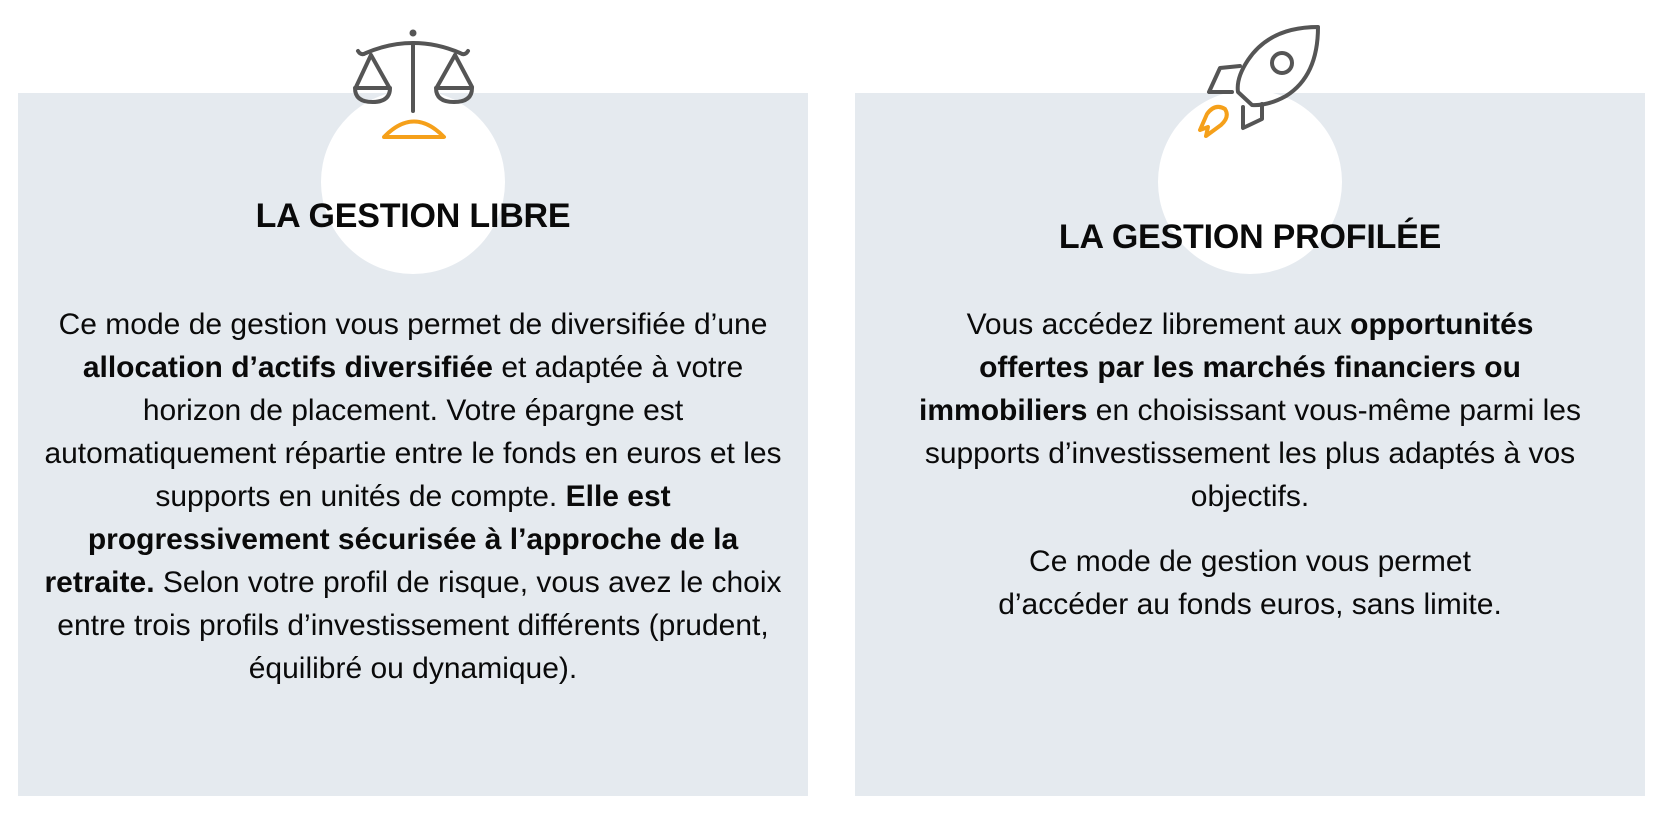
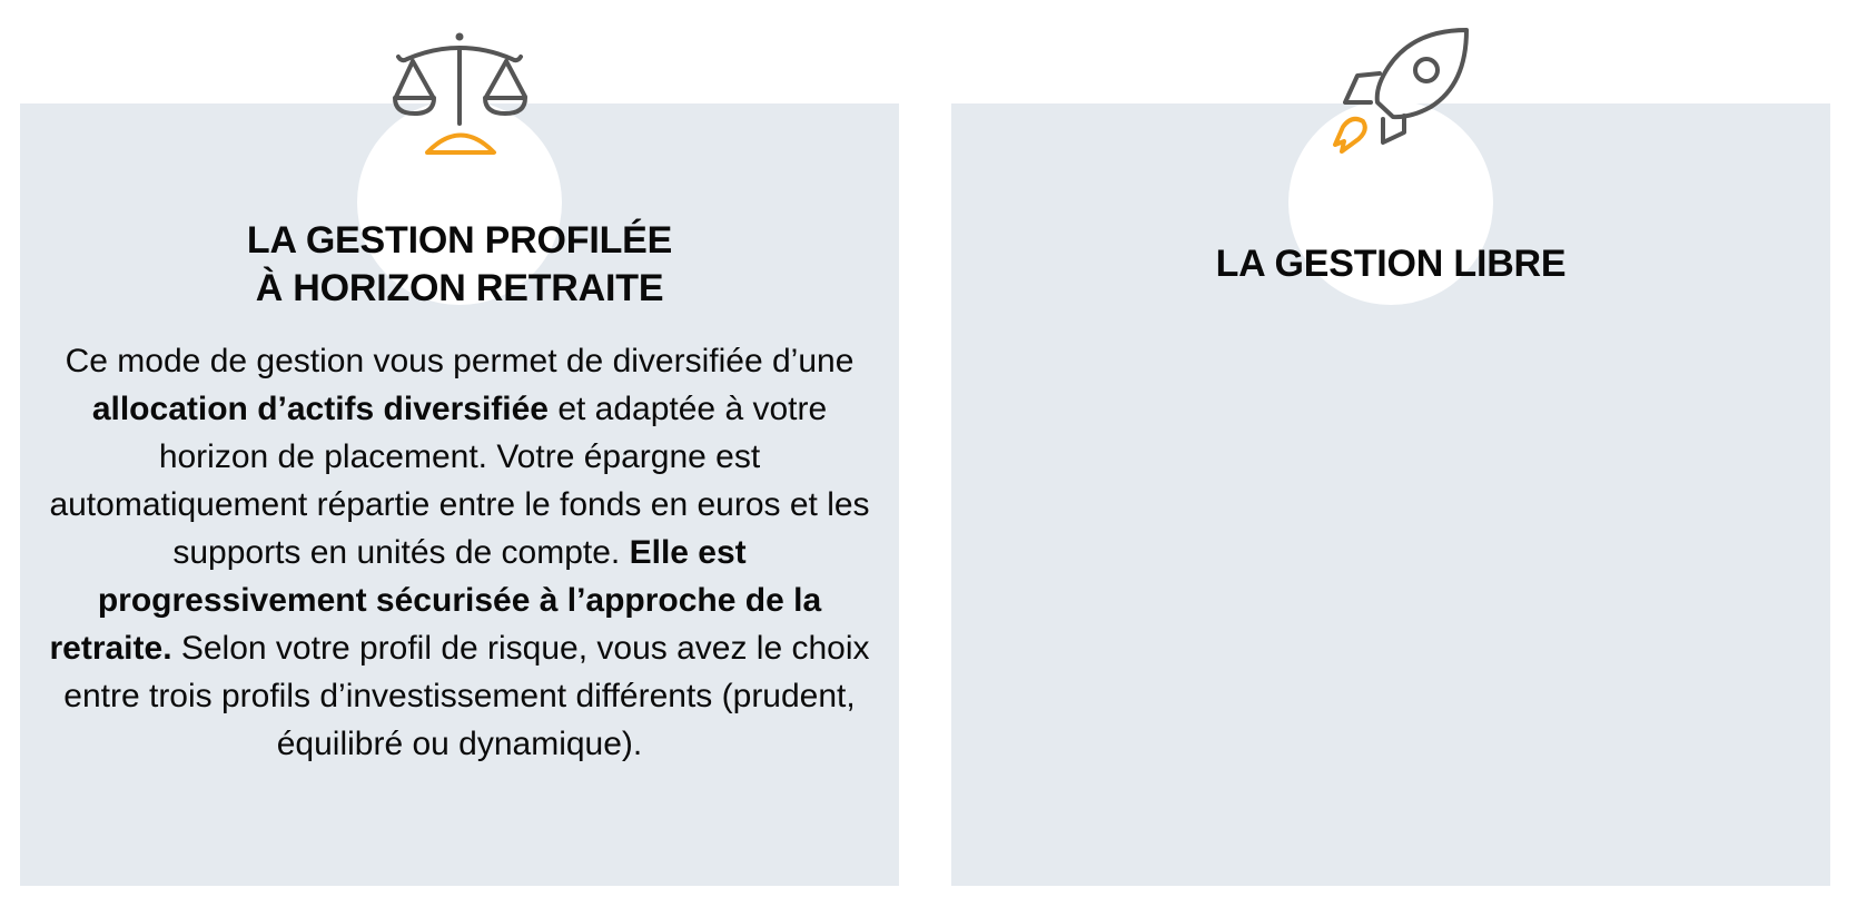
- LA GESTION LIBRE
+ LA GESTION PROFILÉE
+ À HORIZON RETRAITE
  Ce mode de gestion vous permet de diversifiée d’une allocation d’actifs diversifiée et adaptée à votre horizon de placement. Votre épargne est automatiquement répartie entre le fonds en euros et les supports en unités de compte. Elle est progressivement sécurisée à l’approche de la retraite. Selon votre profil de risque, vous avez le choix entre trois profils d’investissement différents (prudent, équilibré ou dynamique).
- LA GESTION PROFILÉE
+ LA GESTION LIBRE
- Vous accédez librement aux opportunités offertes par les marchés financiers ou immobiliers en choisissant vous-même parmi les supports d’investissement les plus adaptés à vos objectifs.
- Ce mode de gestion vous permet d’accéder au fonds euros, sans limite.
